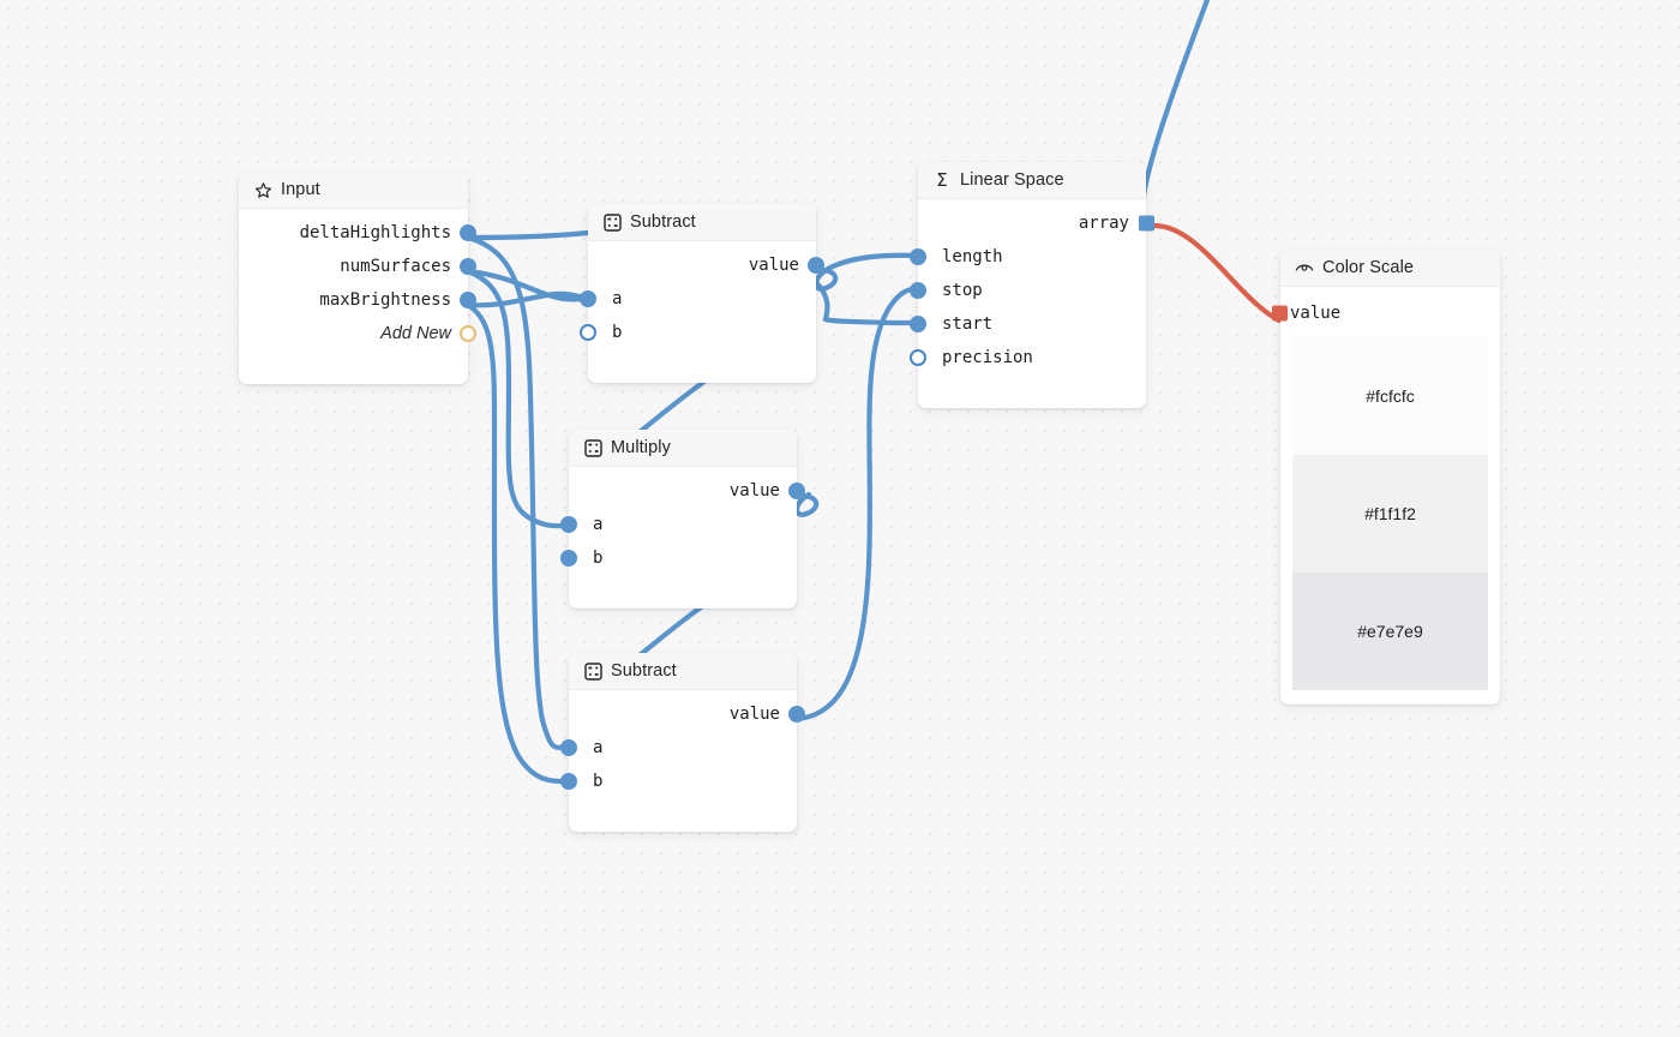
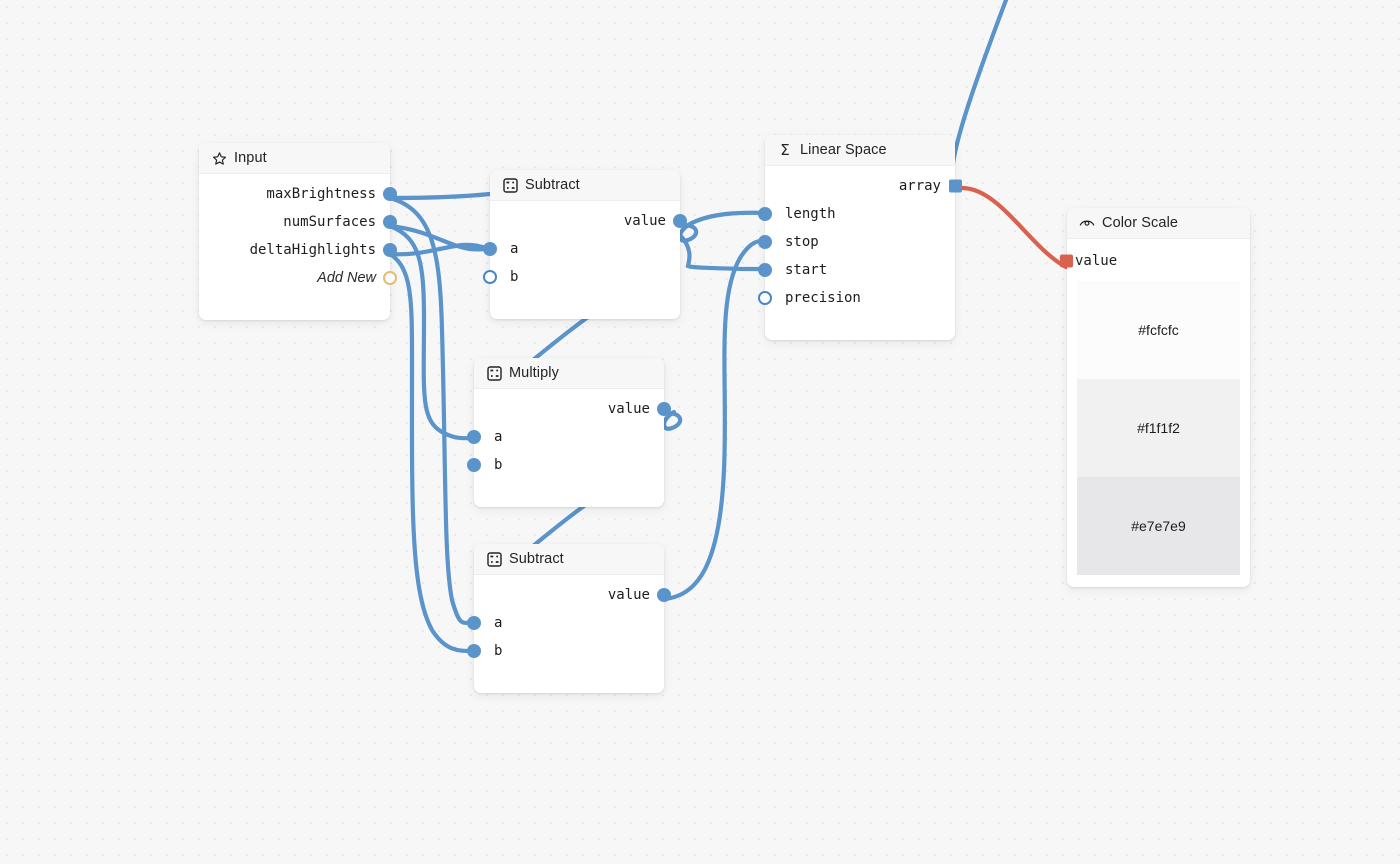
  Input
- deltaHighlights
+ maxBrightness
  numSurfaces
- maxBrightness
+ deltaHighlights
  Add New
  Subtract
  value
  a
  b
  Multiply
  value
  a
  b
  Subtract
  value
  a
  b
  Σ
  Linear Space
  array
  length
  stop
  start
  precision
  Color Scale
  value
  #fcfcfc
  #f1f1f2
  #e7e7e9
